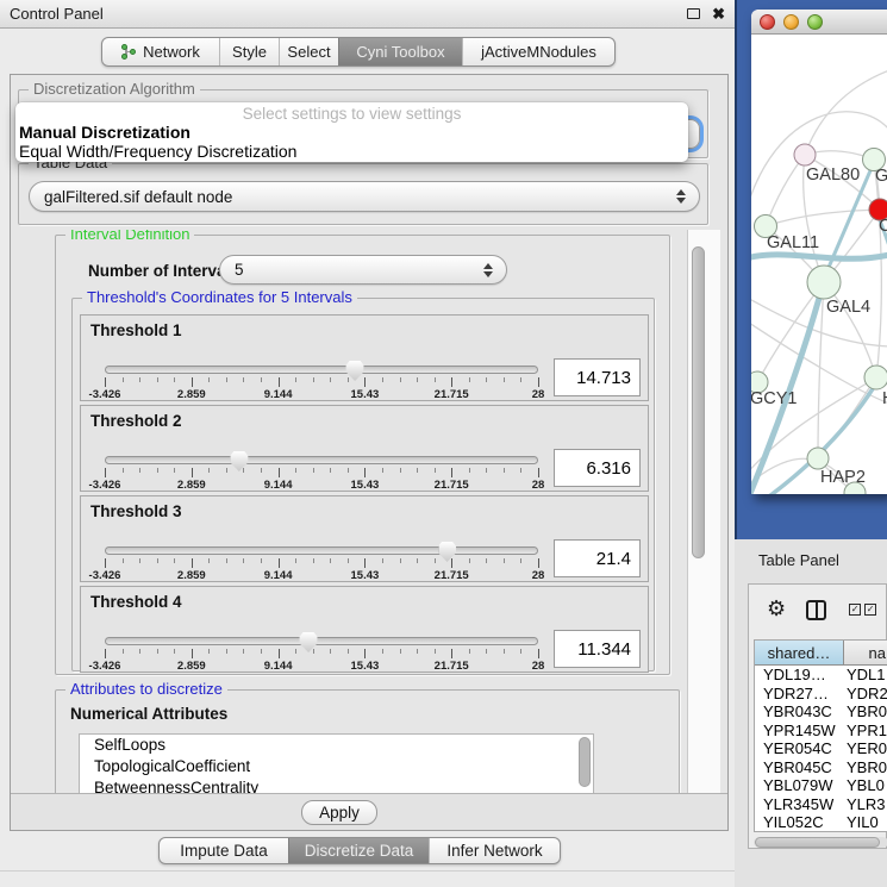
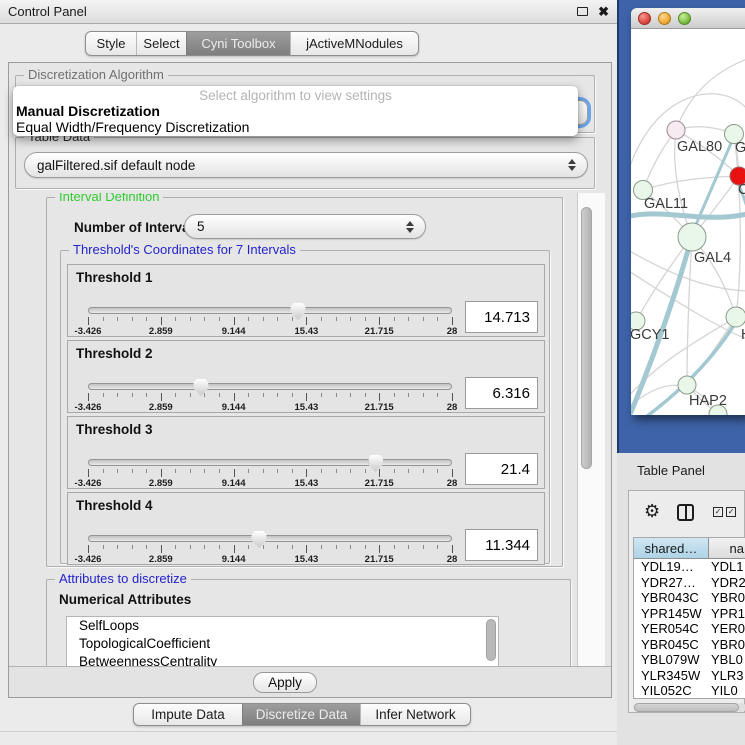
  Control Panel
  ✖
- Network
  Style
  Select
  Cyni Toolbox
  jActiveMNodules
  Discretization Algorithm
  Table Data
  galFiltered.sif default node
  Interval Definition
  Number of Interv
  5
- Threshold's Coordinates for 5 Intervals
+ Threshold's Coordinates for 7 Intervals
  Threshold 1
  -3.426
  2.859
  9.144
  15.43
  21.715
  28
  14.713
  Threshold 2
  -3.426
  2.859
  9.144
  15.43
  21.715
  28
  6.316
  Threshold 3
  -3.426
  2.859
  9.144
  15.43
  21.715
  28
  21.4
  Threshold 4
  -3.426
  2.859
  9.144
  15.43
  21.715
  28
  11.344
  Attributes to discretize
  Numerical Attributes
  SelfLoops
  TopologicalCoefficient
  BetweennessCentrality
- Select settings to view settings
+ Select algorithm to view settings
  Manual Discretization
  Equal Width/Frequency Discretization
  Apply
  Impute Data
  Discretize Data
  Infer Network
  GAL80
  C
  GAL11
  GAL4
  GCY1
  HAP2
  Table Panel
  ⚙
  ✓
  ✓
  shared…
  na
  YDL19…
  YDL1
  YDR27…
  YDR2
  YBR043C
  YBR0
  YPR145W
  YPR1
  YER054C
  YER0
  YBR045C
  YBR0
  YBL079W
  YBL0
  YLR345W
  YLR3
  YIL052C
  YIL0
